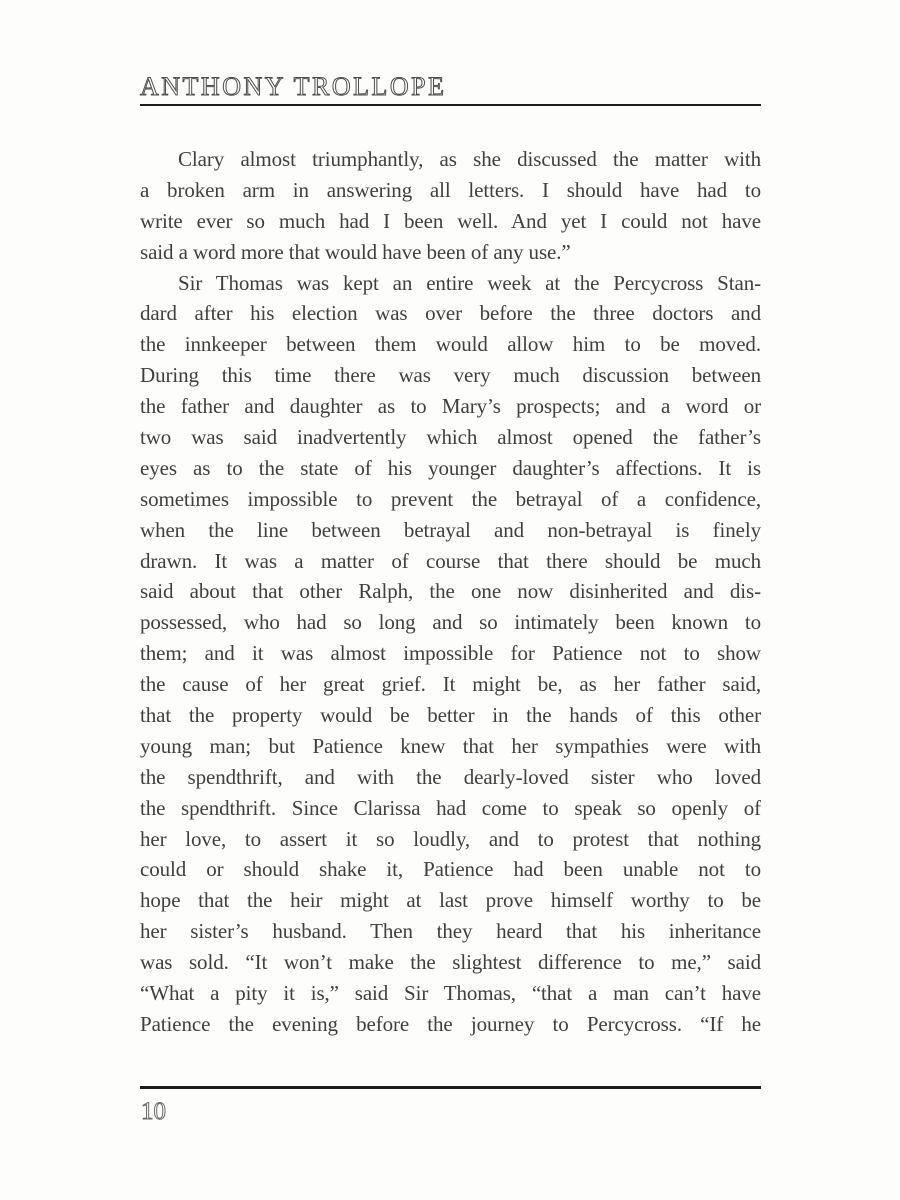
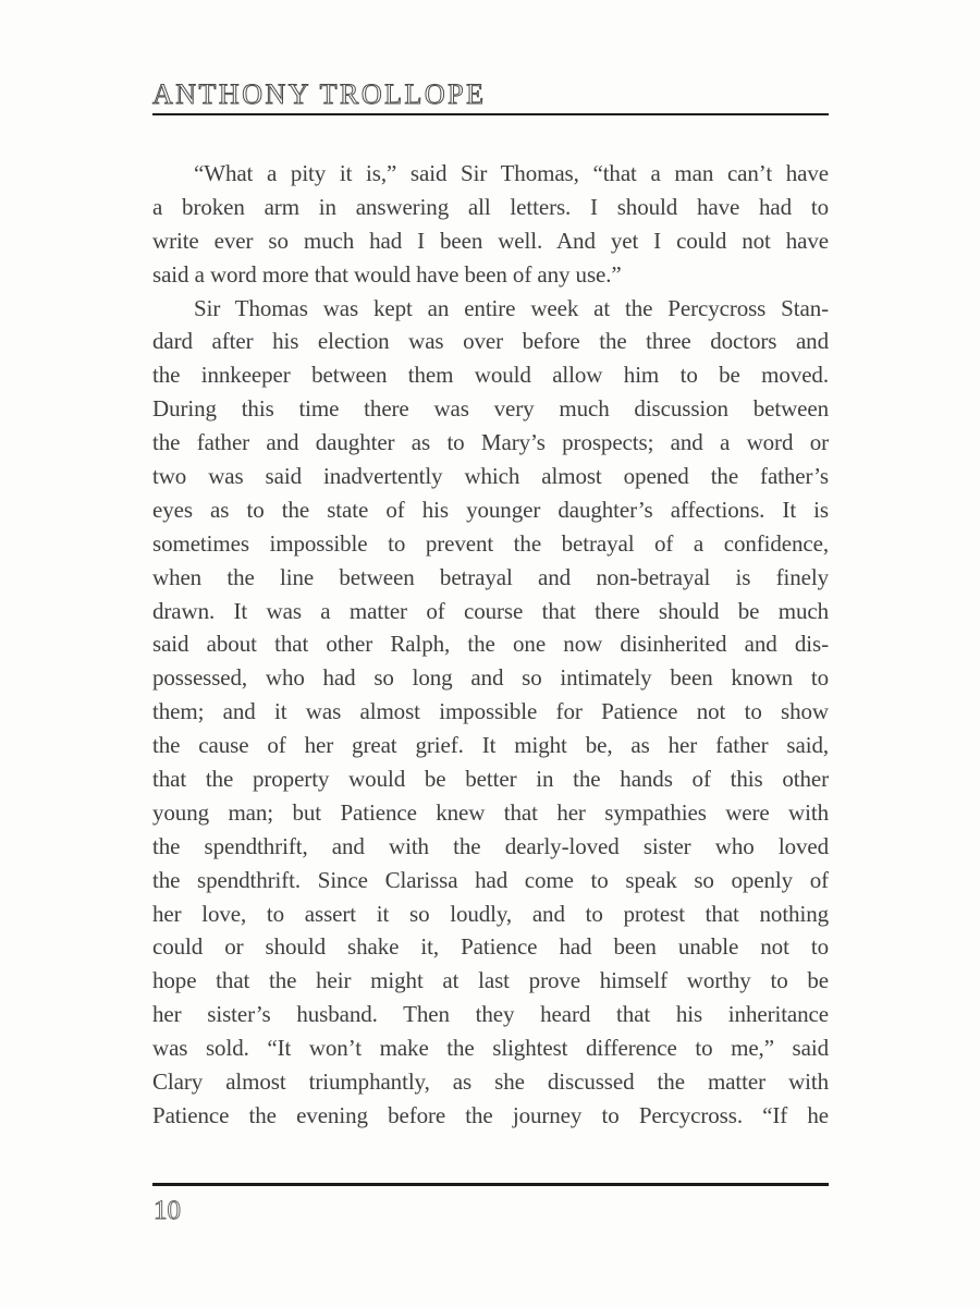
  ANTHONY TROLLOPE
- Clary almost triumphantly, as she discussed the matter with
+ “What a pity it is,” said Sir Thomas, “that a man can’t have
  a broken arm in answering all letters. I should have had to
  write ever so much had I been well. And yet I could not have
  said a word more that would have been of any use.”
  Sir Thomas was kept an entire week at the Percycross Stan-
  dard after his election was over before the three doctors and
  the innkeeper between them would allow him to be moved.
  During this time there was very much discussion between
  the father and daughter as to Mary’s prospects; and a word or
  two was said inadvertently which almost opened the father’s
  eyes as to the state of his younger daughter’s affections. It is
  sometimes impossible to prevent the betrayal of a confidence,
  when the line between betrayal and non-betrayal is finely
  drawn. It was a matter of course that there should be much
  said about that other Ralph, the one now disinherited and dis-
  possessed, who had so long and so intimately been known to
  them; and it was almost impossible for Patience not to show
  the cause of her great grief. It might be, as her father said,
  that the property would be better in the hands of this other
  young man; but Patience knew that her sympathies were with
  the spendthrift, and with the dearly-loved sister who loved
  the spendthrift. Since Clarissa had come to speak so openly of
  her love, to assert it so loudly, and to protest that nothing
  could or should shake it, Patience had been unable not to
  hope that the heir might at last prove himself worthy to be
  her sister’s husband. Then they heard that his inheritance
  was sold. “It won’t make the slightest difference to me,” said
- “What a pity it is,” said Sir Thomas, “that a man can’t have
+ Clary almost triumphantly, as she discussed the matter with
  Patience the evening before the journey to Percycross. “If he
  10
